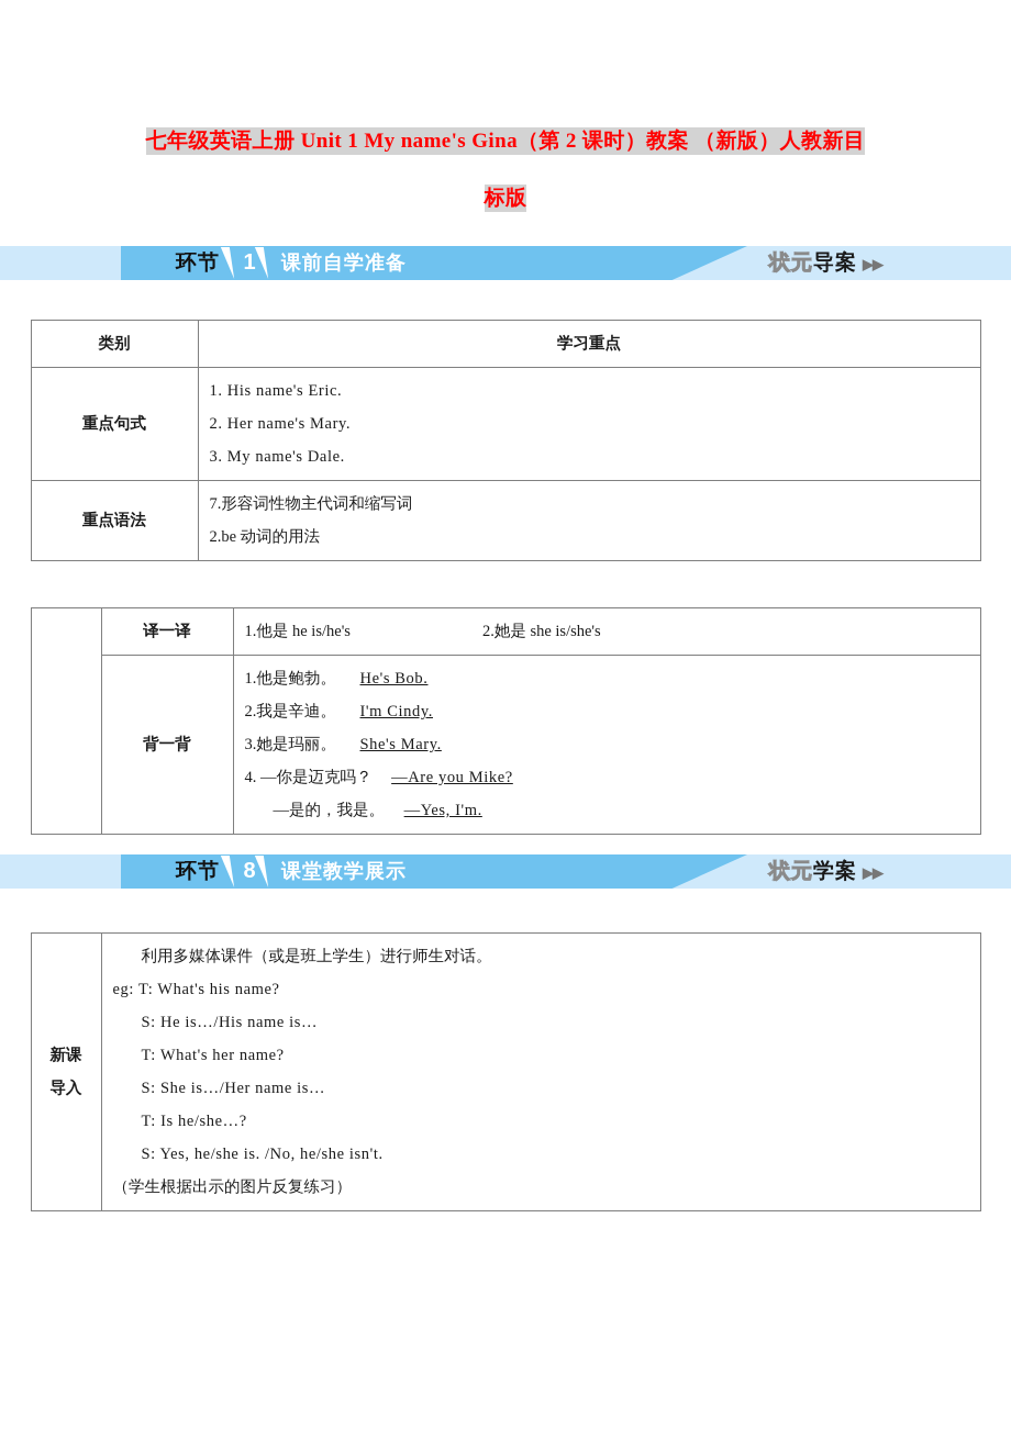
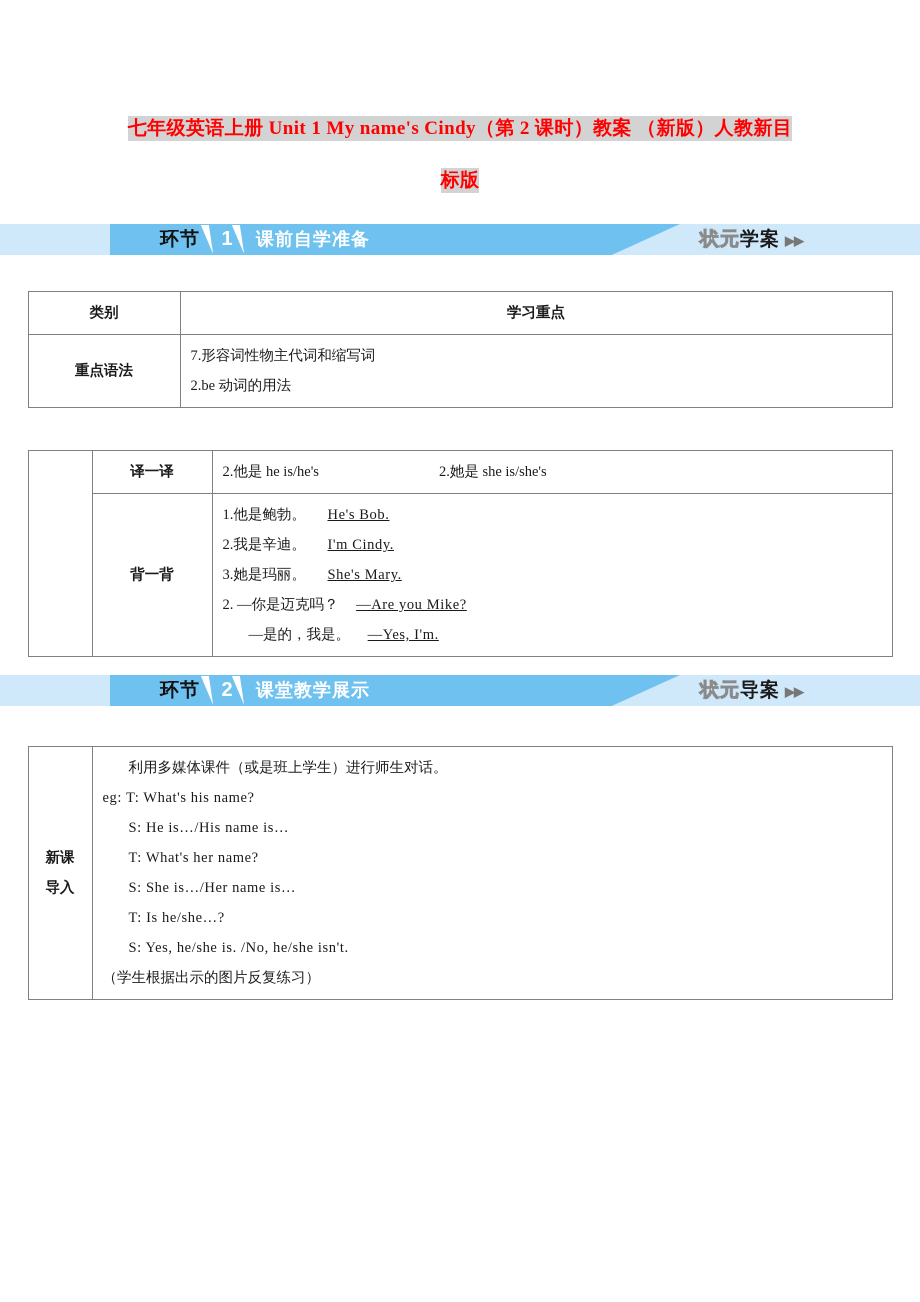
- 七年级英语上册 Unit 1 My name's Gina（第 2 课时）教案 （新版）人教新目
+ 七年级英语上册 Unit 1 My name's Cindy（第 2 课时）教案 （新版）人教新目
  标版
  环节
  1
  课前自学准备
- 状元导案 ▶▶
+ 状元学案 ▶▶
  类别	学习重点
- 重点句式	1. His name's Eric. 2. Her name's Mary. 3. My name's Dale.
  重点语法	7.形容词性物主代词和缩写词 2.be 动词的用法
- 	译一译	1.他是 he is/he's 2.她是 she is/she's
+ 	译一译	2.他是 he is/he's 2.她是 she is/she's
- 背一背	1.他是鲍勃。 He's Bob. 2.我是辛迪。 I'm Cindy. 3.她是玛丽。 She's Mary. 4. —你是迈克吗？ —Are you Mike? —是的，我是。 —Yes, I'm.
+ 背一背	1.他是鲍勃。 He's Bob. 2.我是辛迪。 I'm Cindy. 3.她是玛丽。 She's Mary. 2. —你是迈克吗？ —Are you Mike? —是的，我是。 —Yes, I'm.
  环节
- 8
+ 2
  课堂教学展示
- 状元学案 ▶▶
+ 状元导案 ▶▶
  新课 导入	利用多媒体课件（或是班上学生）进行师生对话。 eg: T: What's his name? S: He is…/His name is… T: What's her name? S: She is…/Her name is… T: Is he/she…? S: Yes, he/she is. /No, he/she isn't. （学生根据出示的图片反复练习）
